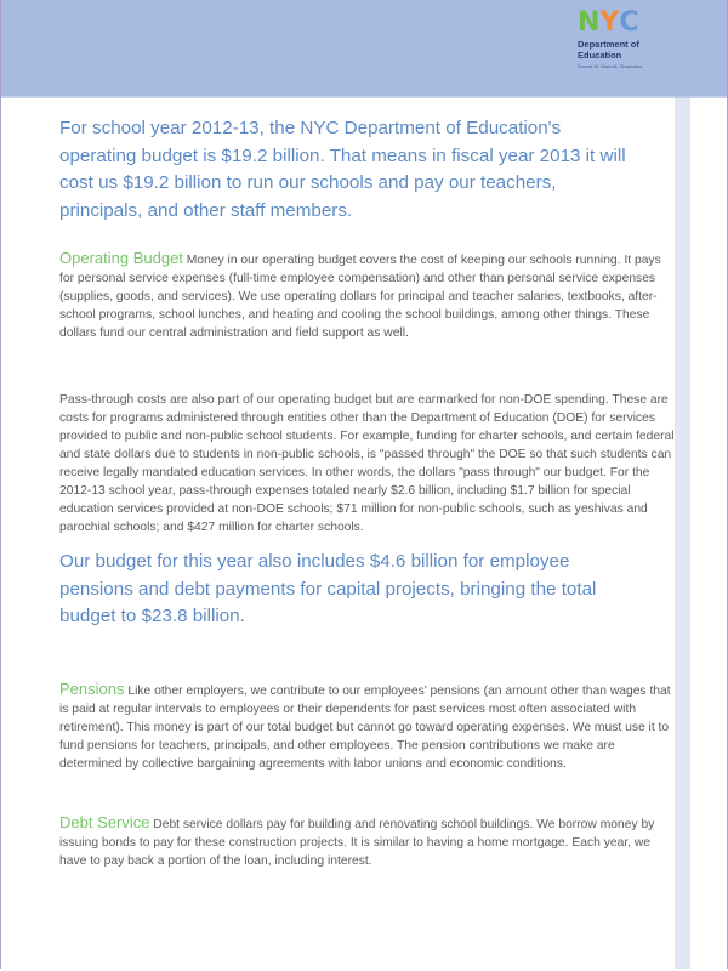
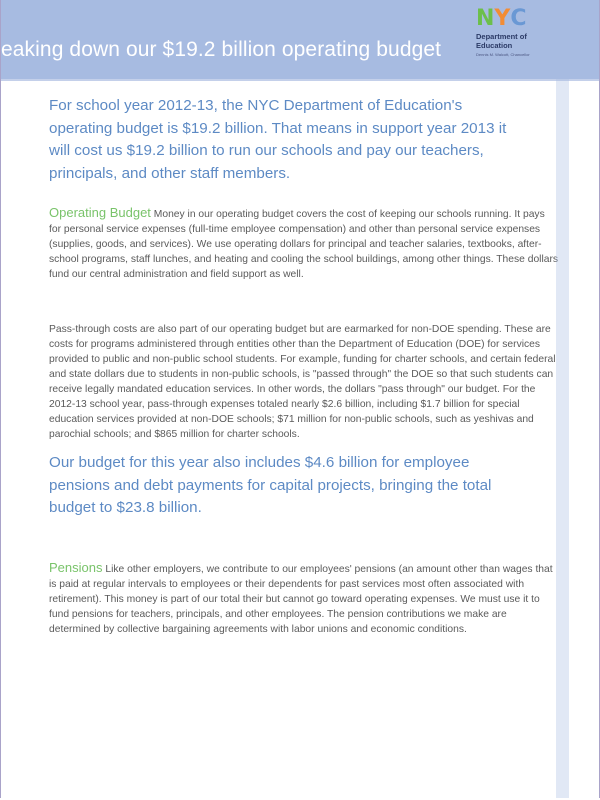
+ eaking down our $19.2 billion operating budget
  N
  Y
  C
  Department of Education
- For school year 2012-13, the NYC Department of Education's operating budget is $19.2 billion. That means in fiscal year 2013 it will cost us $19.2 billion to run our schools and pay our teachers, principals, and other staff members.
+ For school year 2012-13, the NYC Department of Education's operating budget is $19.2 billion. That means in support year 2013 it will cost us $19.2 billion to run our schools and pay our teachers, principals, and other staff members.
- Operating Budget Money in our operating budget covers the cost of keeping our schools running. It pays for personal service expenses (full-time employee compensation) and other than personal service expenses (supplies, goods, and services). We use operating dollars for principal and teacher salaries, textbooks, after-school programs, school lunches, and heating and cooling the school buildings, among other things. These dollars fund our central administration and field support as well.
+ Operating Budget Money in our operating budget covers the cost of keeping our schools running. It pays for personal service expenses (full-time employee compensation) and other than personal service expenses (supplies, goods, and services). We use operating dollars for principal and teacher salaries, textbooks, after-school programs, staff lunches, and heating and cooling the school buildings, among other things. These dollars fund our central administration and field support as well.
- Pass-through costs are also part of our operating budget but are earmarked for non-DOE spending. These are costs for programs administered through entities other than the Department of Education (DOE) for services provided to public and non-public school students. For example, funding for charter schools, and certain federal and state dollars due to students in non-public schools, is "passed through" the DOE so that such students can receive legally mandated education services. In other words, the dollars "pass through" our budget. For the 2012-13 school year, pass-through expenses totaled nearly $2.6 billion, including $1.7 billion for special education services provided at non-DOE schools; $71 million for non-public schools, such as yeshivas and parochial schools; and $427 million for charter schools.
+ Pass-through costs are also part of our operating budget but are earmarked for non-DOE spending. These are costs for programs administered through entities other than the Department of Education (DOE) for services provided to public and non-public school students. For example, funding for charter schools, and certain federal and state dollars due to students in non-public schools, is "passed through" the DOE so that such students can receive legally mandated education services. In other words, the dollars "pass through" our budget. For the 2012-13 school year, pass-through expenses totaled nearly $2.6 billion, including $1.7 billion for special education services provided at non-DOE schools; $71 million for non-public schools, such as yeshivas and parochial schools; and $865 million for charter schools.
  Our budget for this year also includes $4.6 billion for employee pensions and debt payments for capital projects, bringing the total budget to $23.8 billion.
- Pensions Like other employers, we contribute to our employees' pensions (an amount other than wages that is paid at regular intervals to employees or their dependents for past services most often associated with retirement). This money is part of our total budget but cannot go toward operating expenses. We must use it to fund pensions for teachers, principals, and other employees. The pension contributions we make are determined by collective bargaining agreements with labor unions and economic conditions.
+ Pensions Like other employers, we contribute to our employees' pensions (an amount other than wages that is paid at regular intervals to employees or their dependents for past services most often associated with retirement). This money is part of our total their but cannot go toward operating expenses. We must use it to fund pensions for teachers, principals, and other employees. The pension contributions we make are determined by collective bargaining agreements with labor unions and economic conditions.
- Debt Service Debt service dollars pay for building and renovating school buildings. We borrow money by issuing bonds to pay for these construction projects. It is similar to having a home mortgage. Each year, we have to pay back a portion of the loan, including interest.
